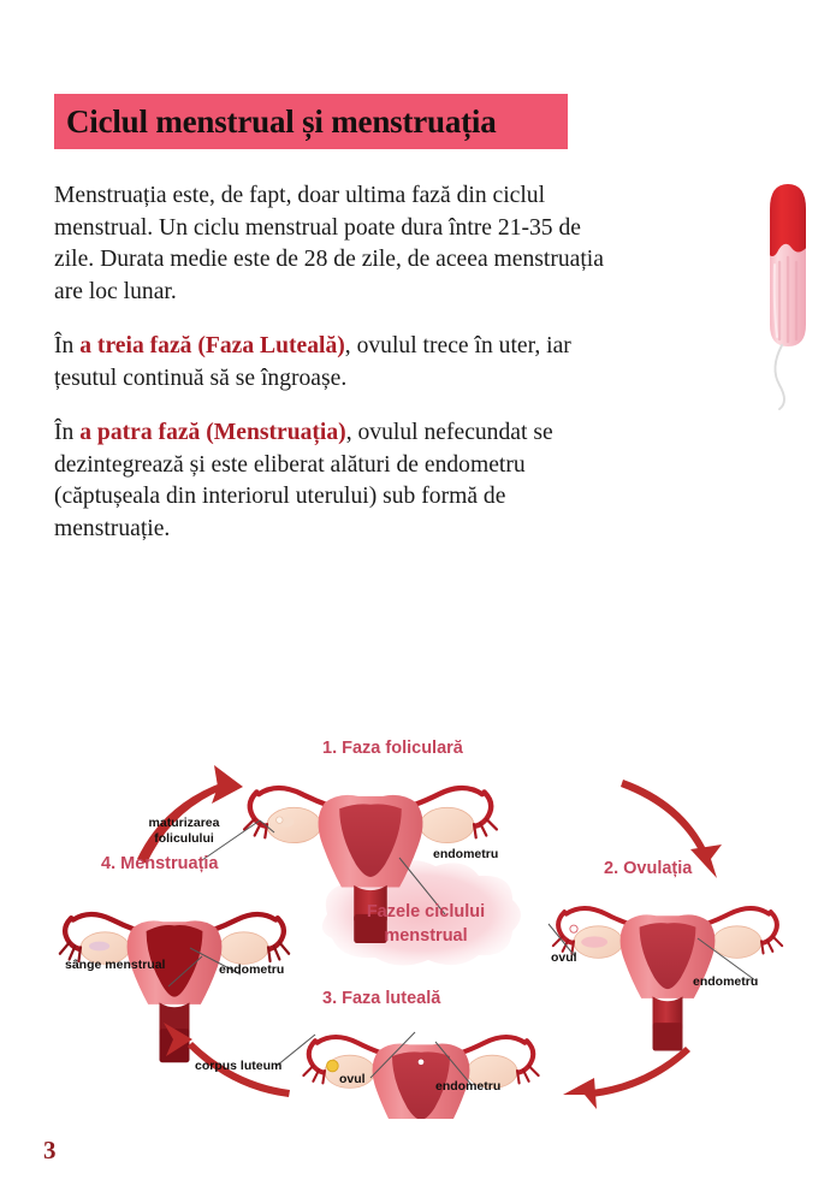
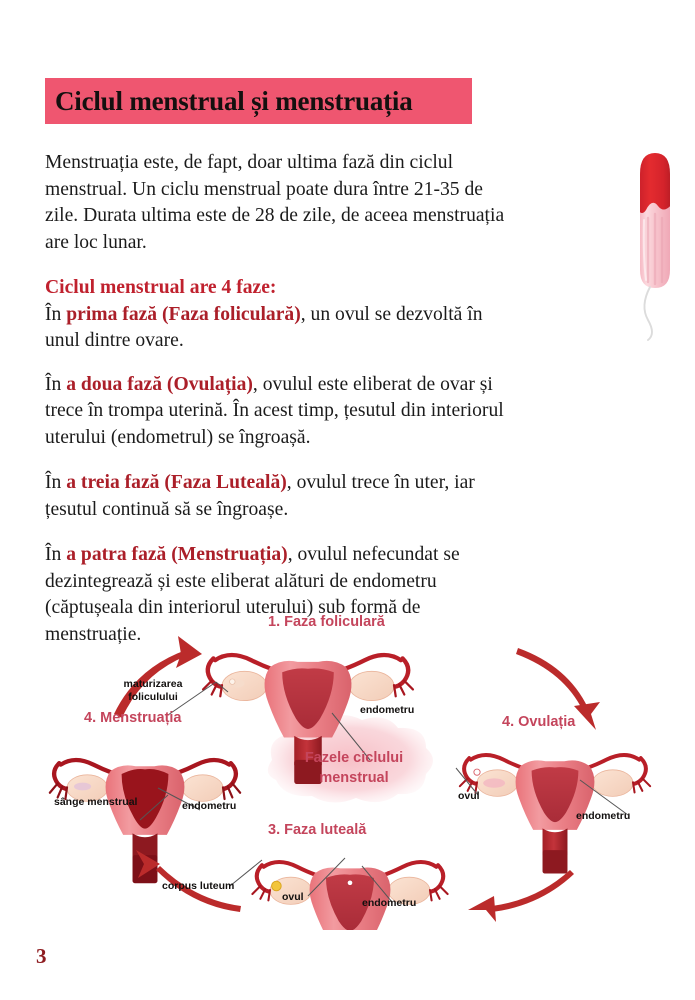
  Ciclul menstrual și menstruația
- Menstruația este, de fapt, doar ultima fază din ciclul menstrual. Un ciclu menstrual poate dura între 21-35 de zile. Durata medie este de 28 de zile, de aceea menstruația are loc lunar.
+ Menstruația este, de fapt, doar ultima fază din ciclul menstrual. Un ciclu menstrual poate dura între 21-35 de zile. Durata ultima este de 28 de zile, de aceea menstruația are loc lunar.
+ Ciclul menstrual are 4 faze:
+ În prima fază (Faza foliculară), un ovul se dezvoltă în unul dintre ovare.
+ În a doua fază (Ovulația), ovulul este eliberat de ovar și trece în trompa uterină. În acest timp, țesutul din interiorul uterului (endometrul) se îngroașă.
  În a treia fază (Faza Luteală), ovulul trece în uter, iar țesutul continuă să se îngroașe.
  În a patra fază (Menstruația), ovulul nefecundat se dezintegrează și este eliberat alături de endometru (căptușeala din interiorul uterului) sub formă de menstruație.
  1. Faza foliculară
  maturizarea
  foliculului
  endometru
- 2. Ovulația
+ 4. Ovulația
  ovul
  endometru
  3. Faza luteală
  corpus luteum
  ovul
  endometru
  4. Menstruația
  sânge menstrual
  endometru
  Fazele ciclului
  menstrual
  3
